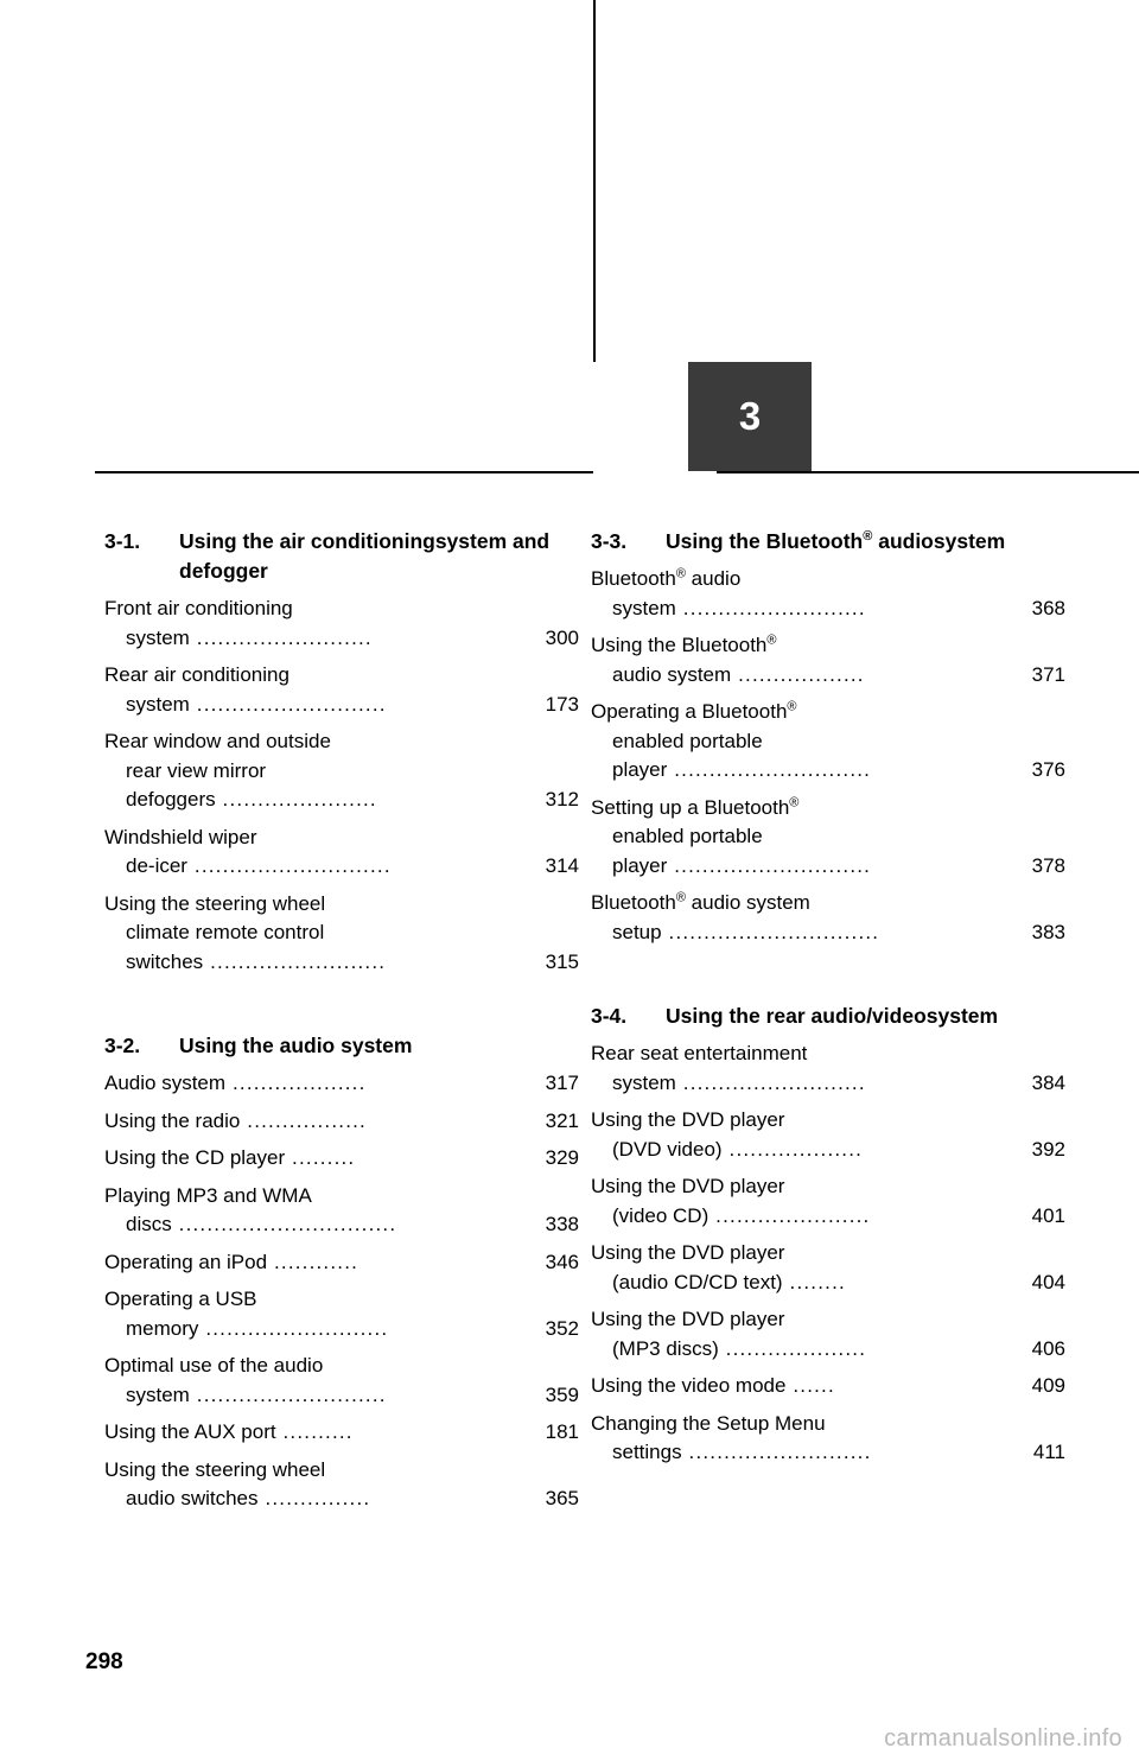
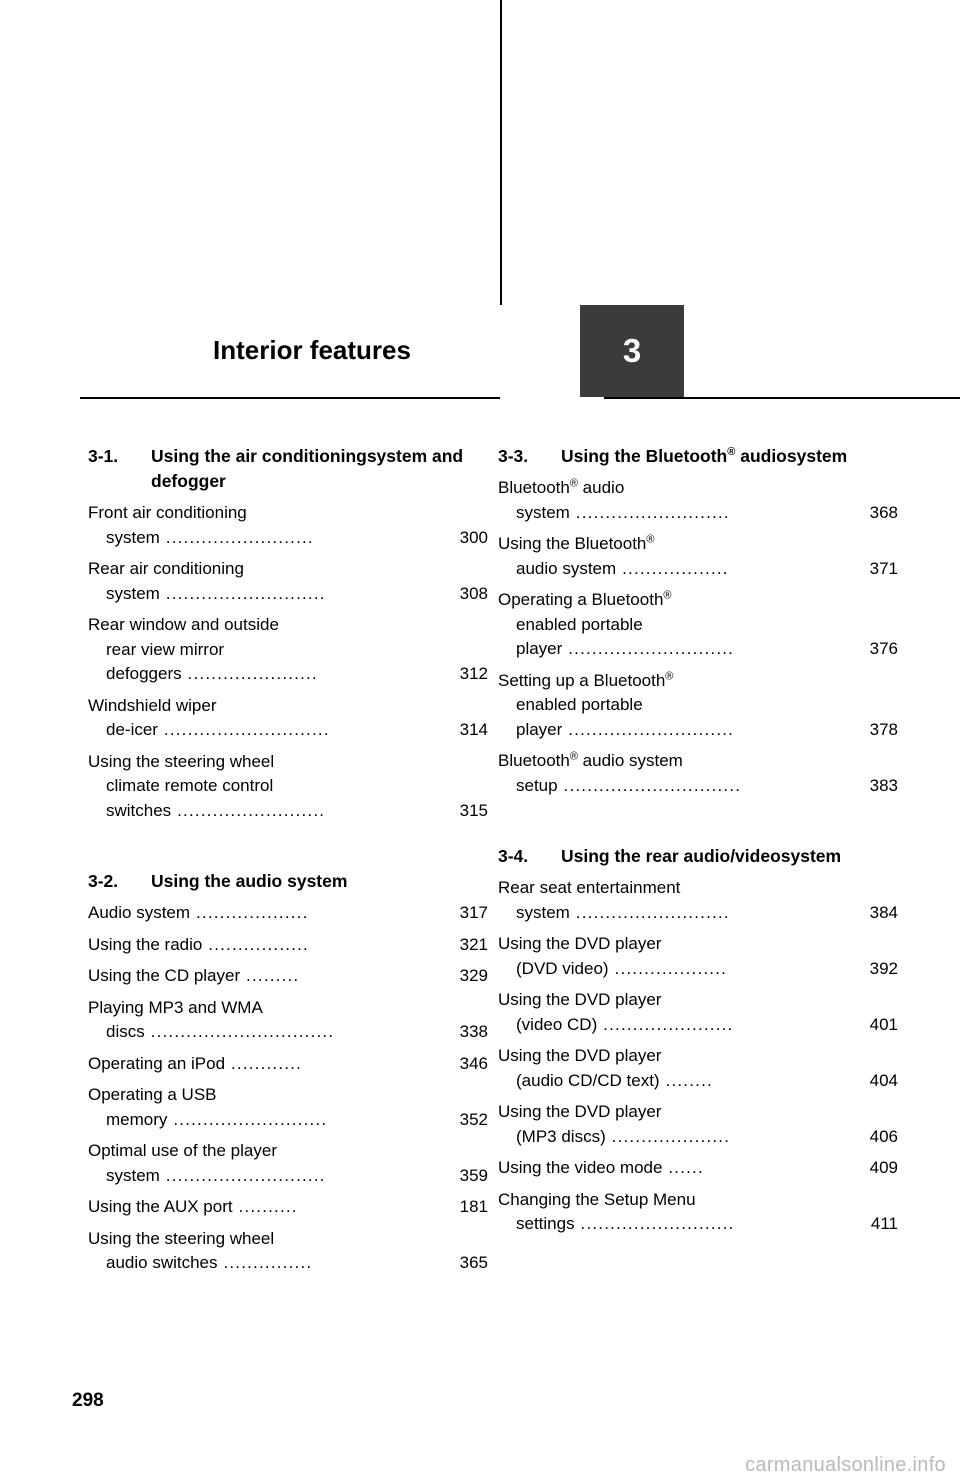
+ Interior features
  3
  3-1.
  Using the air conditioningsystem and defogger
  Front air conditioning
  300
  system .........................
  Rear air conditioning
- 173
+ 308
  system ...........................
  Rear window and outside
  rear view mirror
  312
  defoggers ......................
  Windshield wiper
  314
  de-icer ............................
  Using the steering wheel
  climate remote control
  315
  switches .........................
  3-2.
  Using the audio system
  317
  Audio system ...................
  321
  Using the radio .................
  329
  Using the CD player .........
  Playing MP3 and WMA
  338
  discs ...............................
  346
  Operating an iPod ............
  Operating a USB
  352
  memory ..........................
- Optimal use of the audio
+ Optimal use of the player
  359
  system ...........................
  181
  Using the AUX port ..........
  Using the steering wheel
  365
  audio switches ...............
  3-3.
  Using the Bluetooth® audiosystem
  Bluetooth® audio
  368
  system ..........................
  Using the Bluetooth®
  371
  audio system ..................
  Operating a Bluetooth®
  enabled portable
  376
  player ............................
  Setting up a Bluetooth®
  enabled portable
  378
  player ............................
  Bluetooth® audio system
  383
  setup ..............................
  3-4.
  Using the rear audio/videosystem
  Rear seat entertainment
  384
  system ..........................
  Using the DVD player
  392
  (DVD video) ...................
  Using the DVD player
  401
  (video CD) ......................
  Using the DVD player
  404
  (audio CD/CD text) ........
  Using the DVD player
  406
  (MP3 discs) ....................
  409
  Using the video mode ......
  Changing the Setup Menu
  411
  settings ..........................
  298
  carmanualsonline.info
